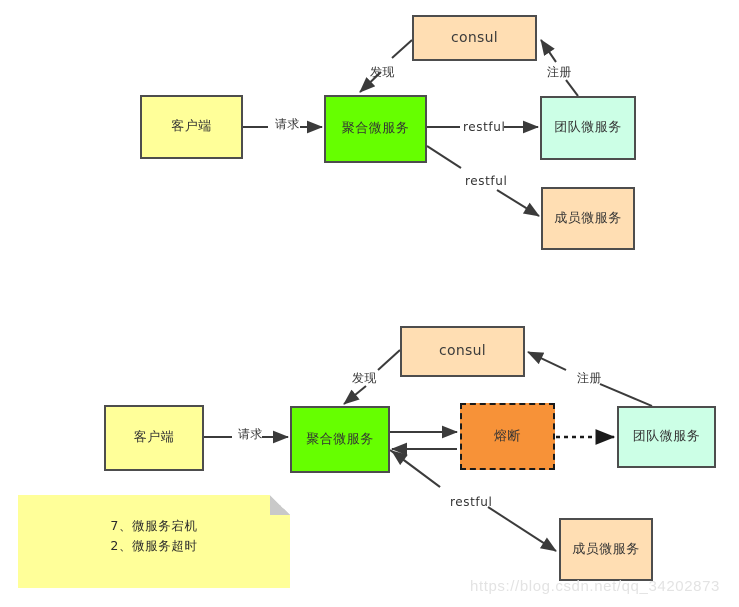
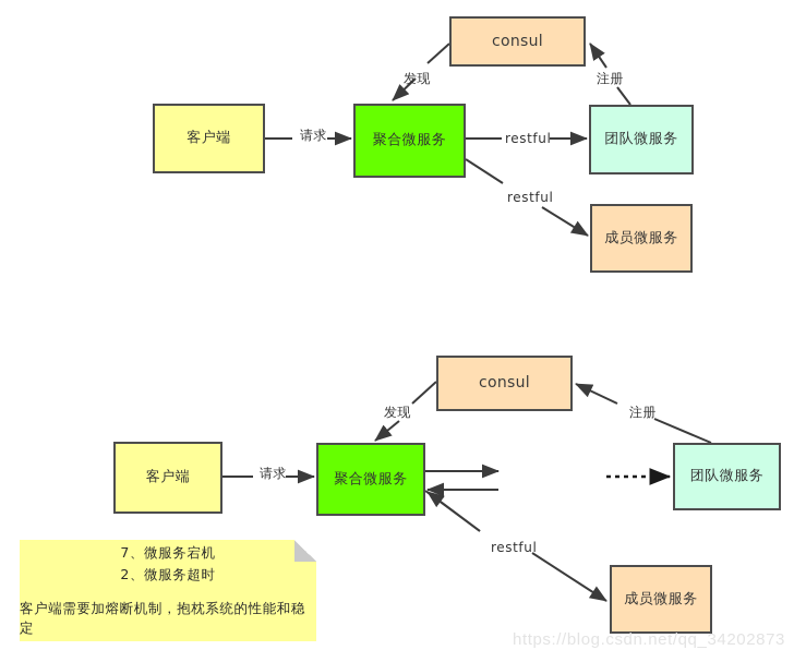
  客户端
  聚合微服务
  consul
  团队微服务
  成员微服务
  发现
  请求
  restful
  注册
  restful
  客户端
  聚合微服务
  consul
- 熔断
  团队微服务
  成员微服务
  发现
  请求
  注册
  restful
  7、微服务宕机
  2、微服务超时
+ 客户端需要加熔断机制，抱枕系统的性能和稳定
  https://blog.csdn.net/qq_34202873
